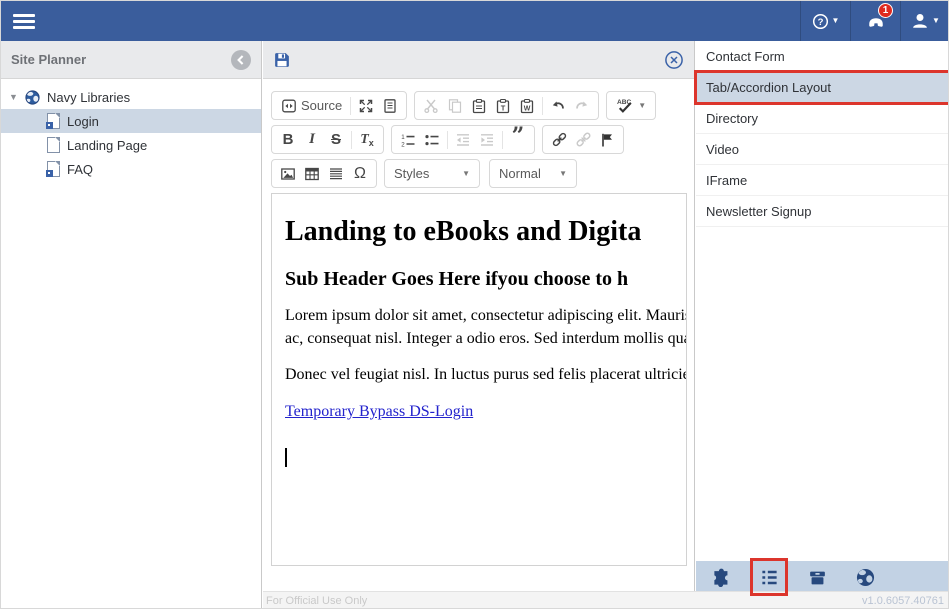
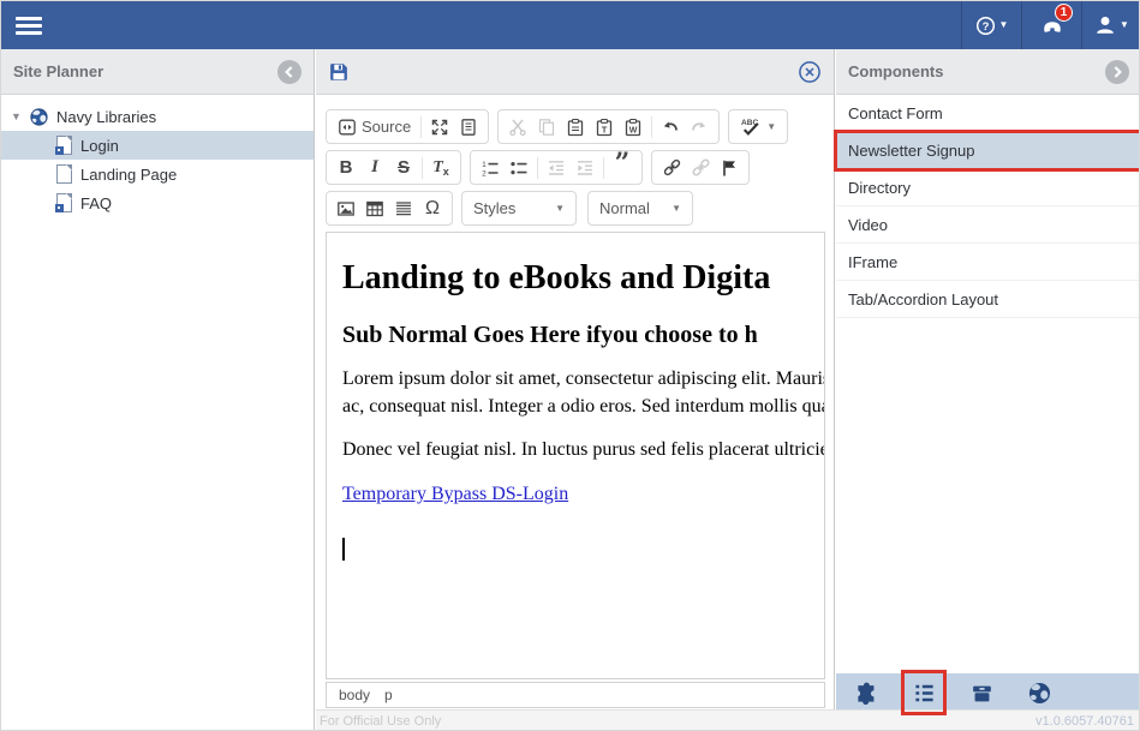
  ?
  ▼
  1
  ▼
  Site Planner
  ▼
  Navy Libraries
  Login
  Landing Page
  FAQ
  Source
  T
  ▼
  B
  I
  S
  T
  x
  ”
  Ω
  Styles
  ▼
  Normal
  ▼
  Landing to eBooks and Digita
- Sub Header Goes Here ifyou choose to h
+ Sub Normal Goes Here ifyou choose to h
  Lorem ipsum dolor sit amet, consectetur adipiscing elit. Mauri
  ac, consequat nisl. Integer a odio eros. Sed interdum mollis qu
  Donec vel feugiat nisl. In luctus purus sed felis placerat ultrici
  Temporary Bypass DS-Login
+ body
+ p
+ Components
  Contact Form
- Tab/Accordion Layout
+ Newsletter Signup
  Directory
  Video
  IFrame
- Newsletter Signup
+ Tab/Accordion Layout
  For Official Use Only
  v1.0.6057.40761
